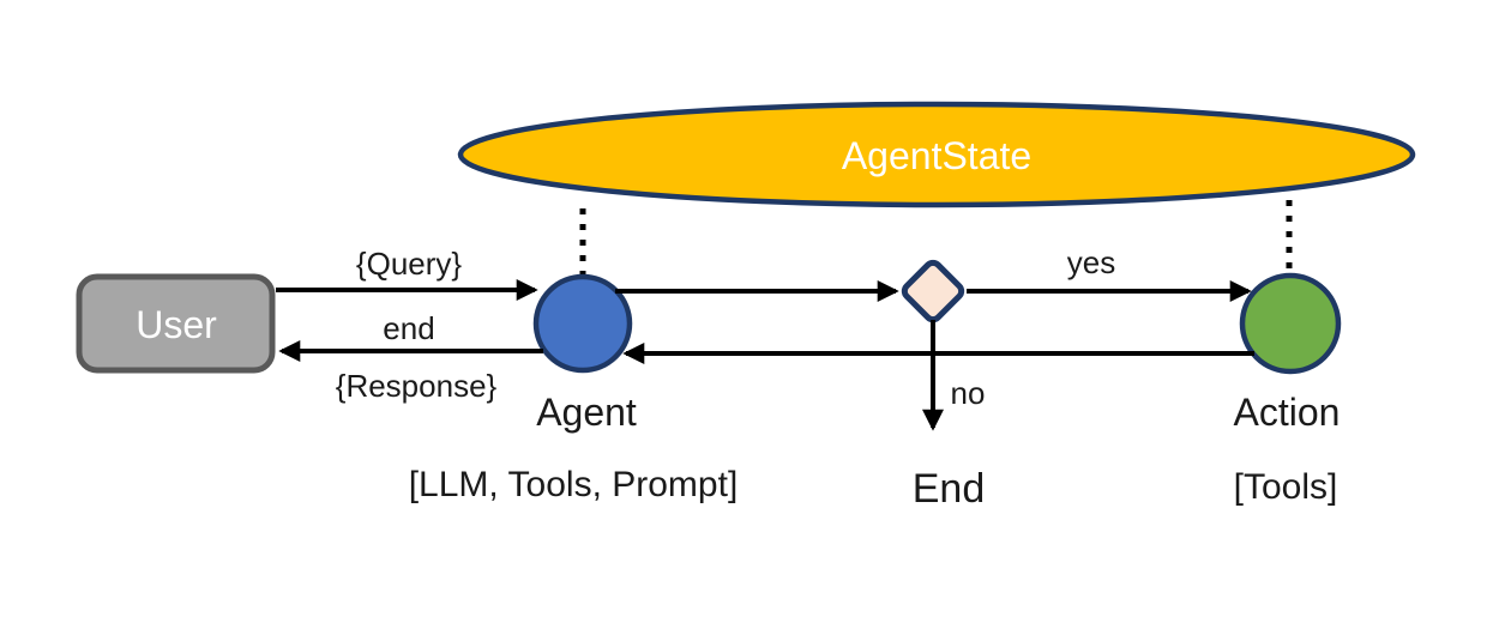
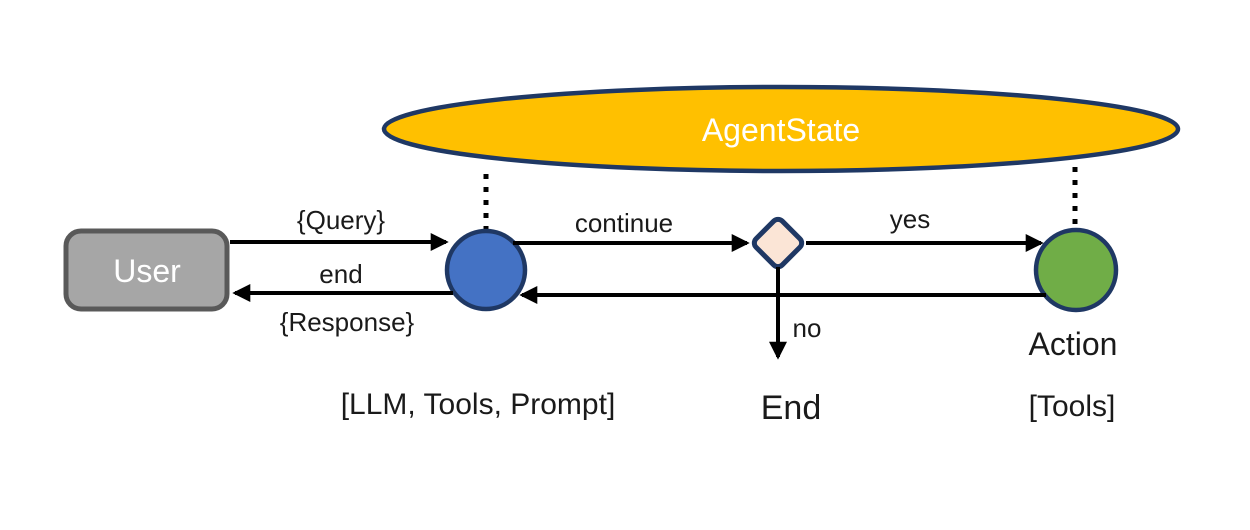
  AgentState
  User
  {Query}
  end
  {Response}
+ continue
  yes
  no
- Agent
  [LLM, Tools, Prompt]
  Action
  [Tools]
  End
